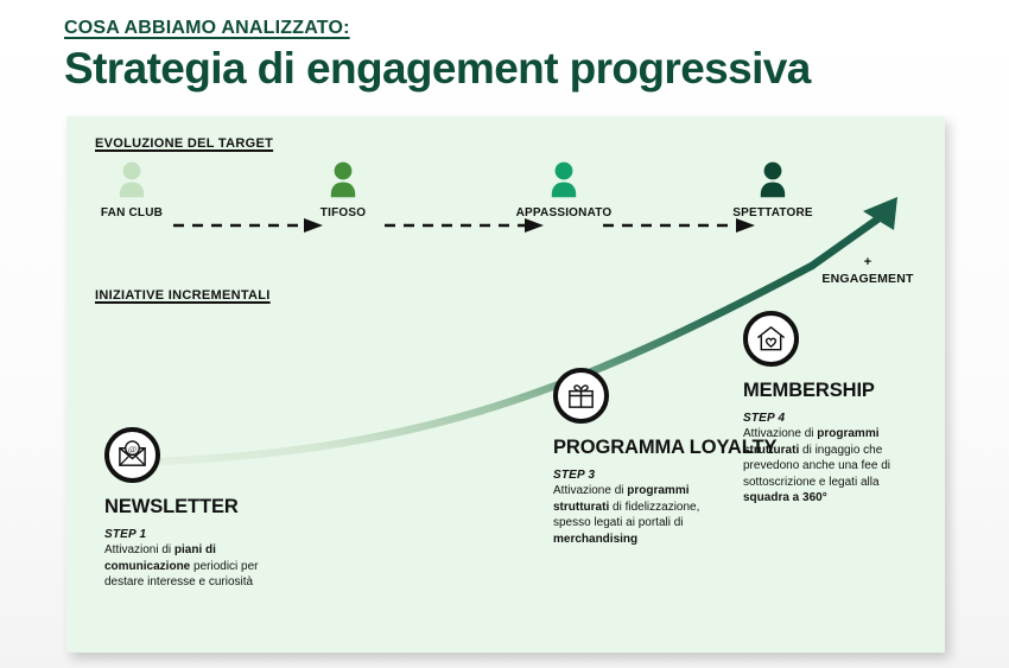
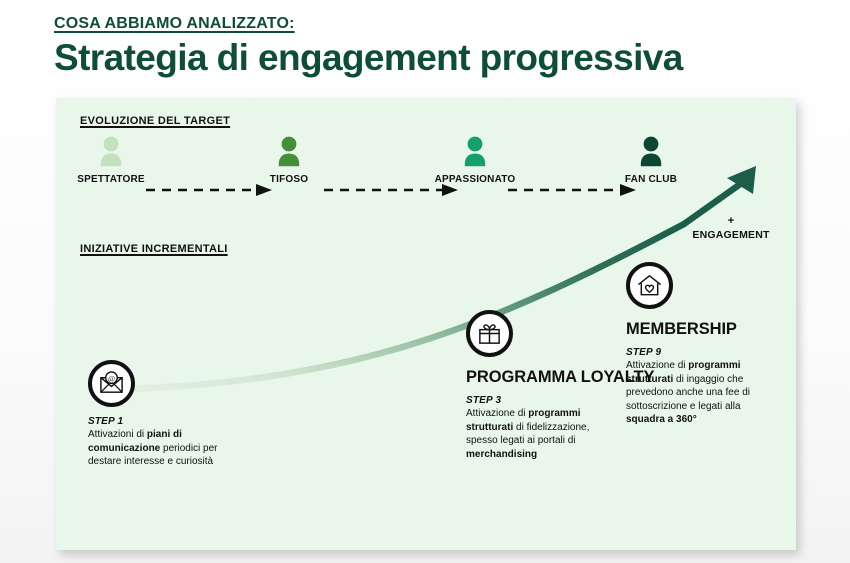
  COSA ABBIAMO ANALIZZATO:
  Strategia di engagement progressiva
  EVOLUZIONE DEL TARGET
- FAN CLUB
+ SPETTATORE
  TIFOSO
  APPASSIONATO
- SPETTATORE
+ FAN CLUB
  INIZIATIVE INCREMENTALI
  +
  ENGAGEMENT
  @
- NEWSLETTER
  STEP 1
  Attivazioni di piani di comunicazione periodici per destare interesse e curiosità
  PROGRAMMA LOYALTY
  STEP 3
  Attivazione di programmi strutturati di fidelizzazione, spesso legati ai portali di merchandising
  MEMBERSHIP
- STEP 4
+ STEP 9
  Attivazione di programmi strutturati di ingaggio che prevedono anche una fee di sottoscrizione e legati alla squadra a 360°
